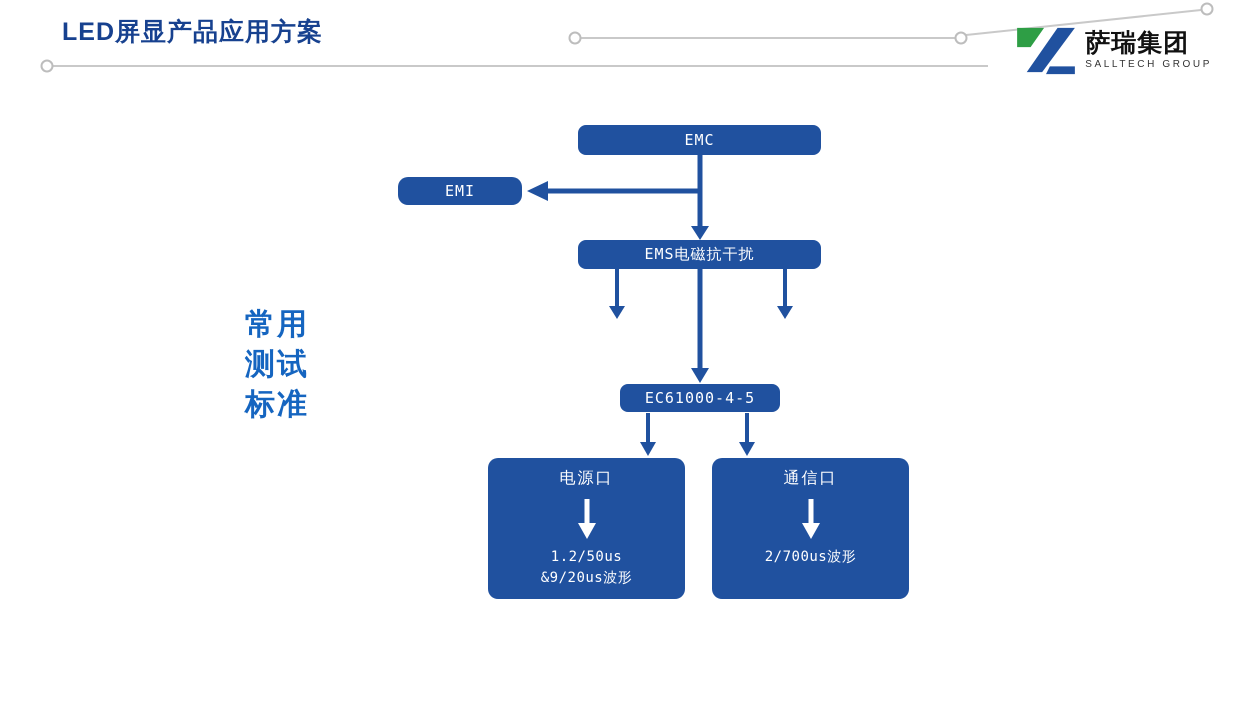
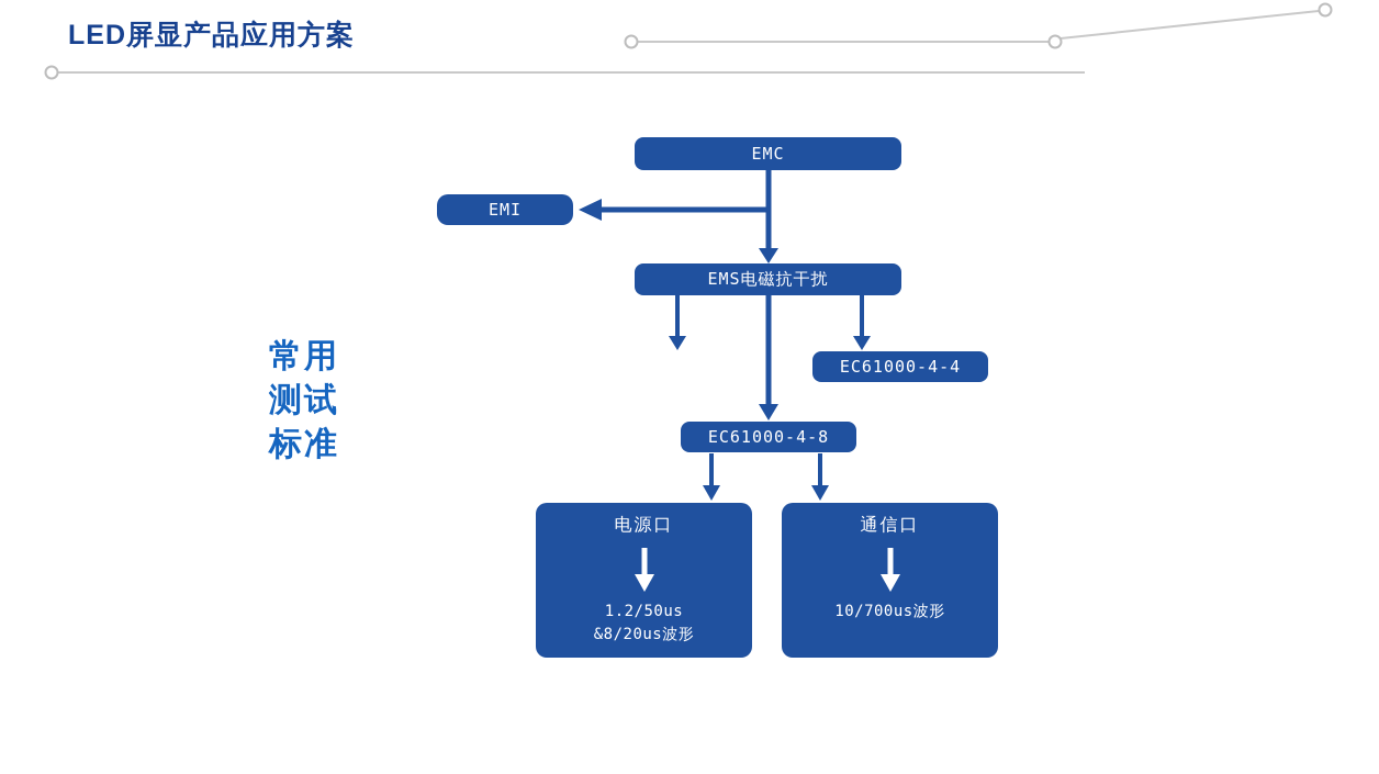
  LED屏显产品应用方案
- 萨瑞集团
- SALLTECH GROUP
  常用
  测试
  标准
  EMC
  EMI
  EMS电磁抗干扰
+ EC61000-4-4
- EC61000-4-5
+ EC61000-4-8
  电源口
  1.2/50us
- &9/20us波形
+ &8/20us波形
  通信口
- 2/700us波形
+ 10/700us波形
